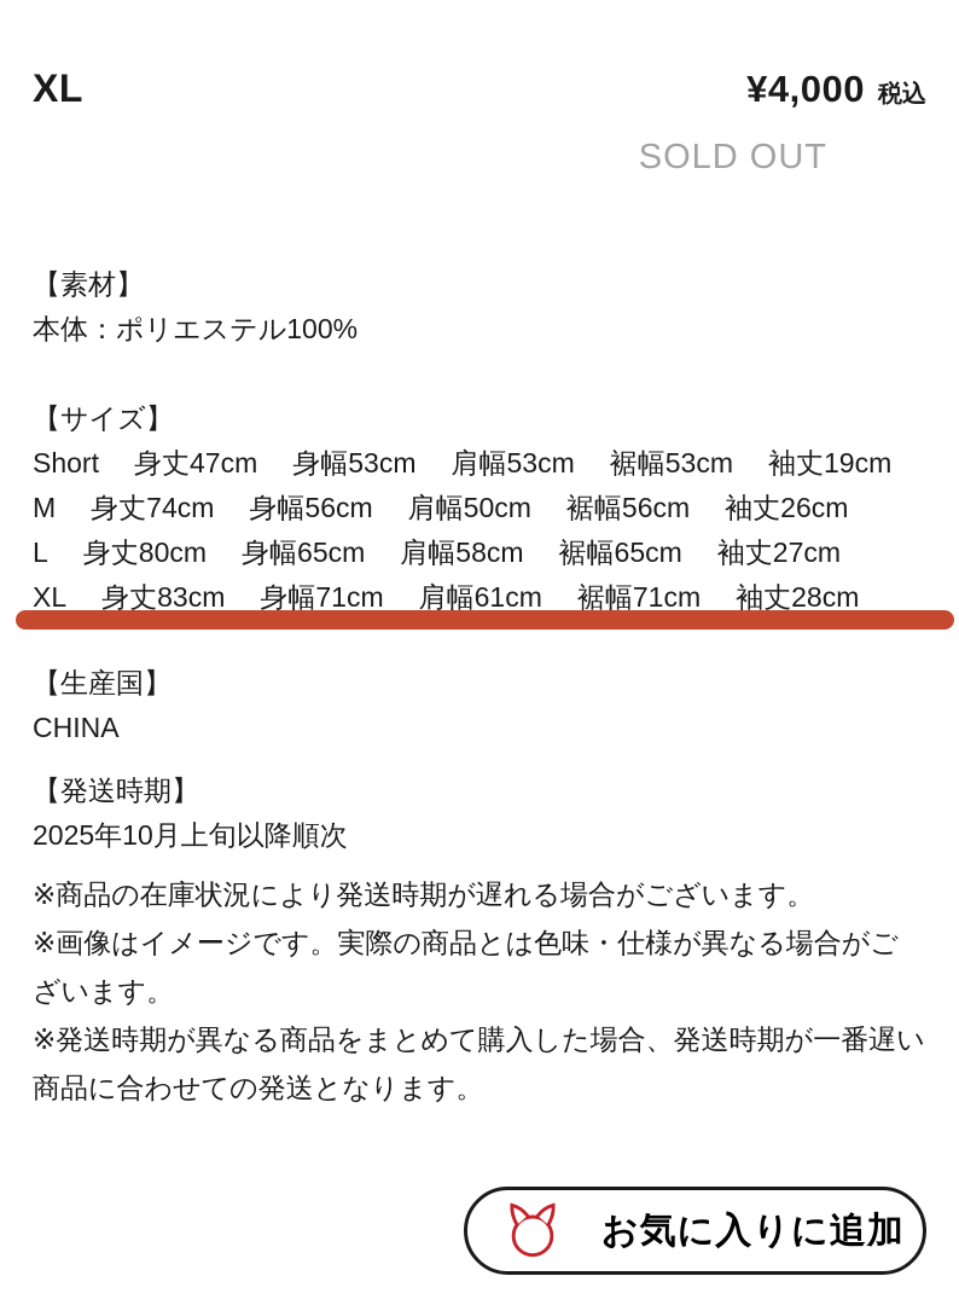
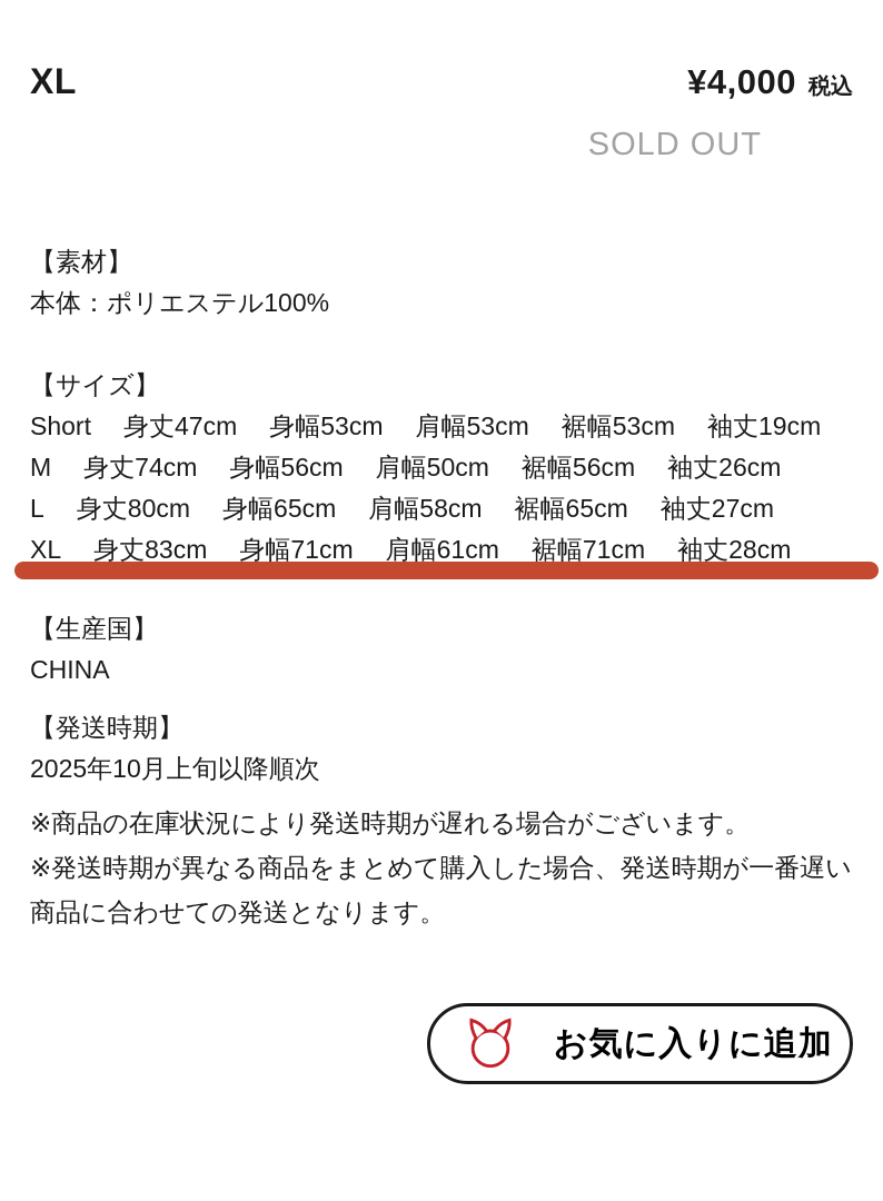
  XL
  ¥4,000
  税込
  SOLD OUT
  【素材】
  本体：ポリエステル100%
  【サイズ】
  Short
  身丈47cm
  身幅53cm
  肩幅53cm
  裾幅53cm
  袖丈19cm
  M
  身丈74cm
  身幅56cm
  肩幅50cm
  裾幅56cm
  袖丈26cm
  L
  身丈80cm
  身幅65cm
  肩幅58cm
  裾幅65cm
  袖丈27cm
  XL
  身丈83cm
  身幅71cm
  肩幅61cm
  裾幅71cm
  袖丈28cm
  【生産国】
  CHINA
  【発送時期】
  2025年10月上旬以降順次
  ※商品の在庫状況により発送時期が遅れる場合がございます。
- ※画像はイメージです。実際の商品とは色味・仕様が異なる場合がございます。
  ※発送時期が異なる商品をまとめて購入した場合、発送時期が一番遅い商品に合わせての発送となります。
  お気に入りに追加
